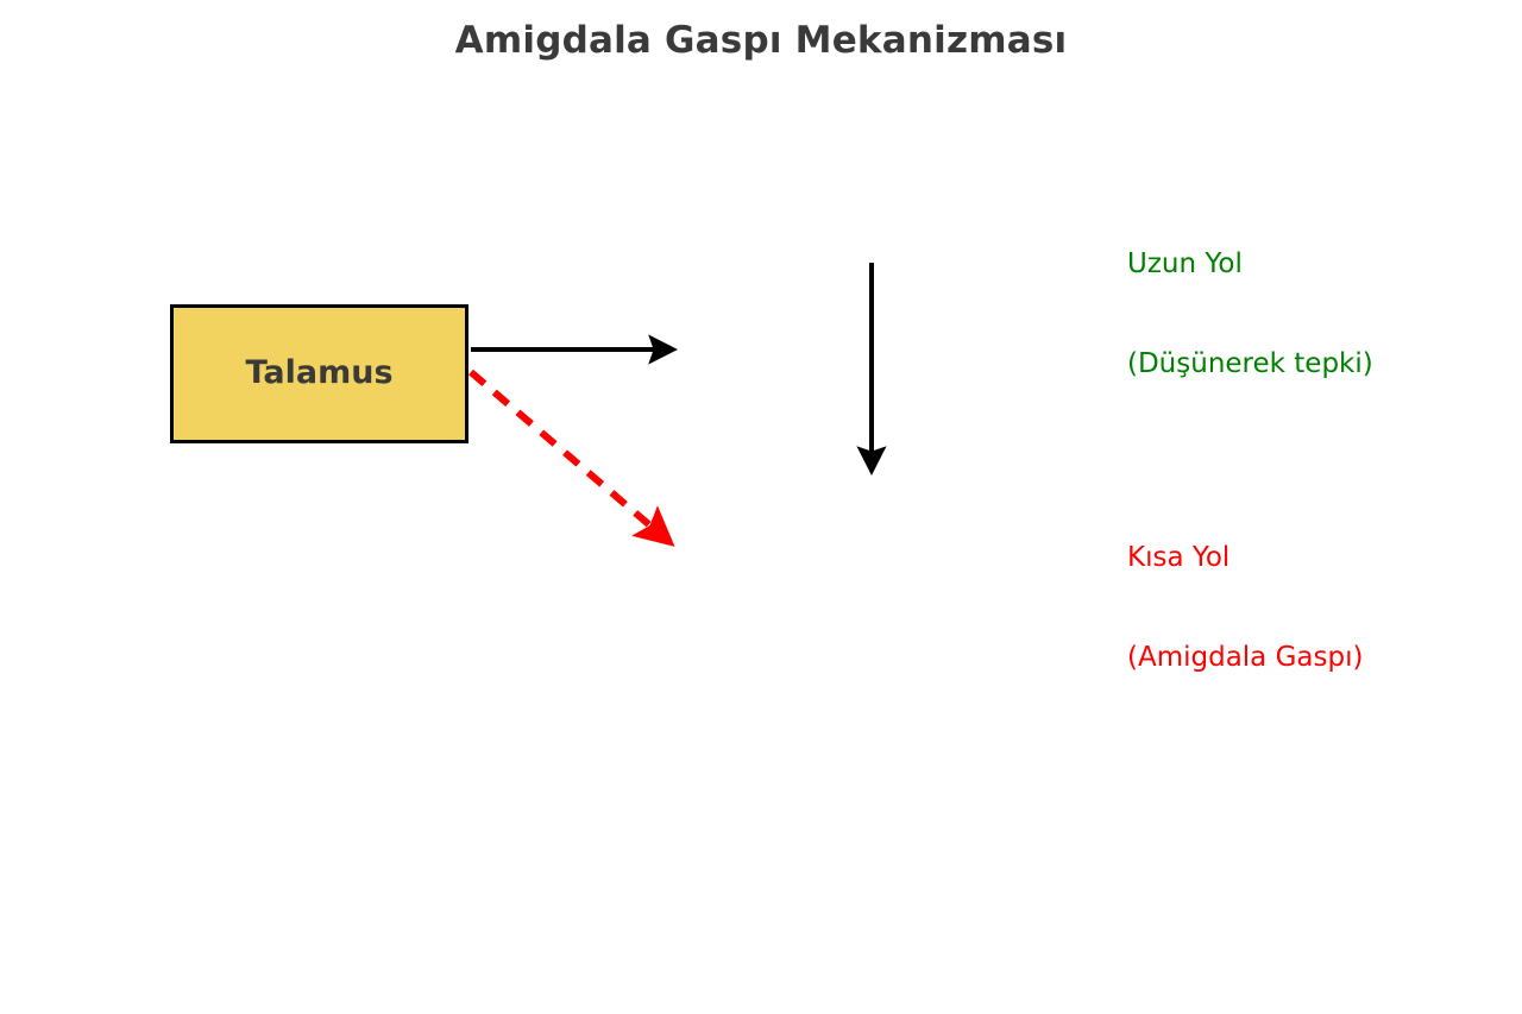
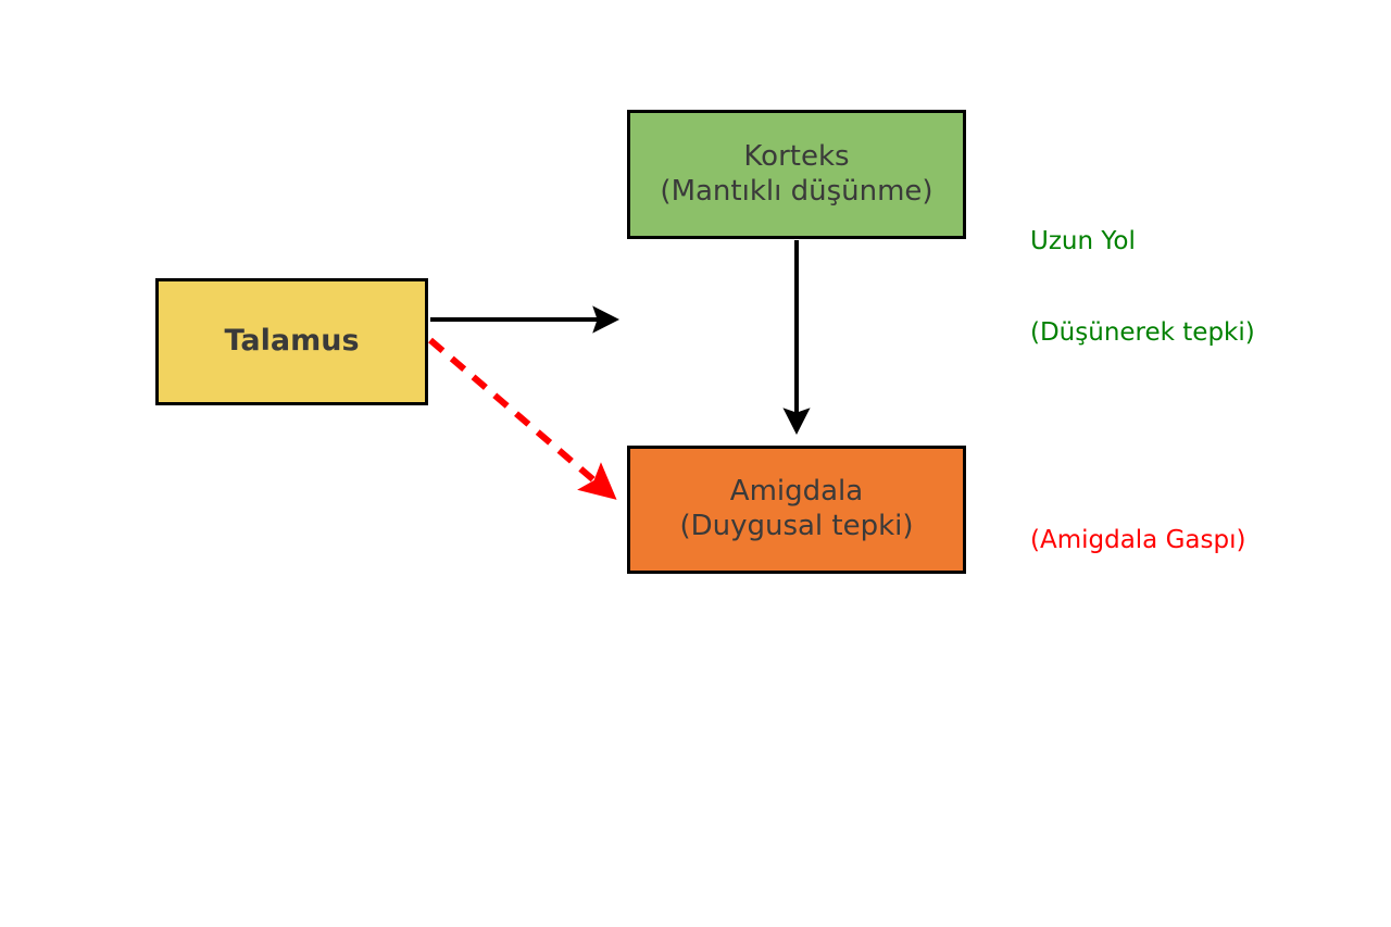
- Amigdala Gaspı Mekanizması
  Talamus
+ Korteks
+ (Mantıklı düşünme)
+ Amigdala
+ (Duygusal tepki)
  Uzun Yol
  (Düşünerek tepki)
- Kısa Yol
  (Amigdala Gaspı)
